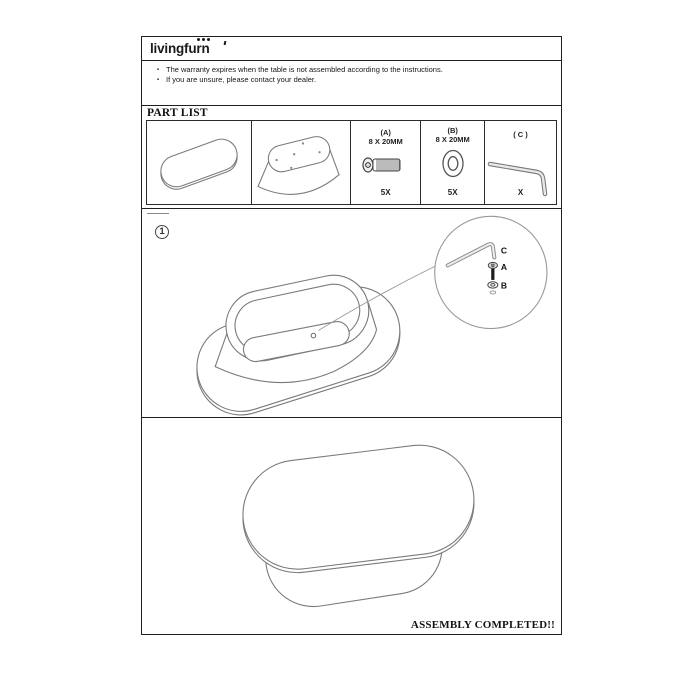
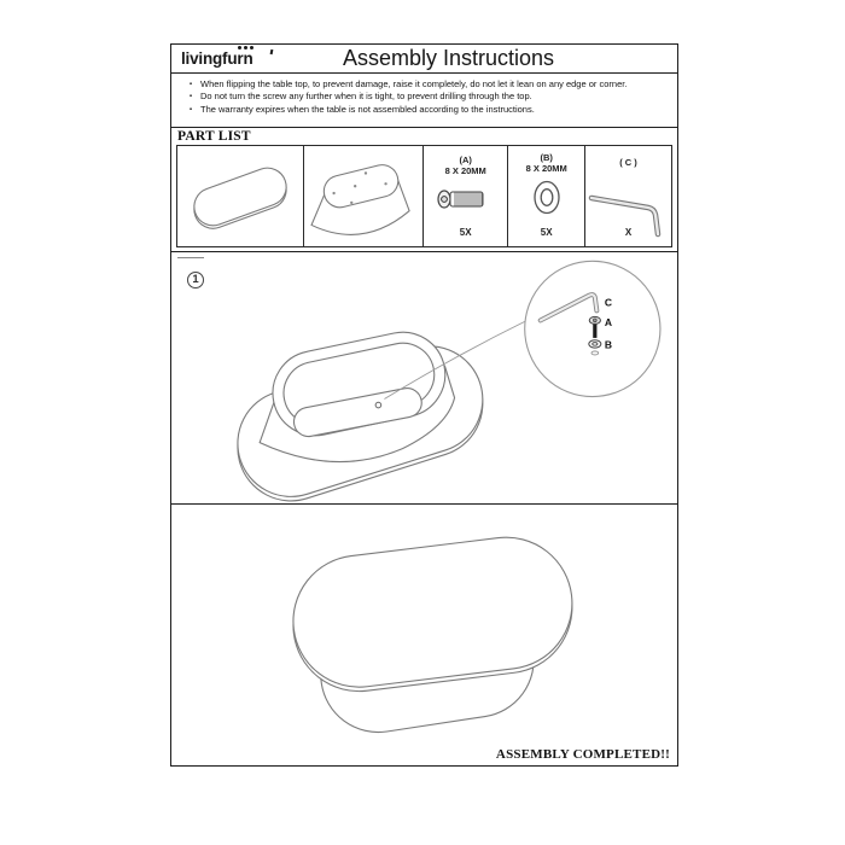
  livingfurn
+ Assembly Instructions
+ When flipping the table top, to prevent damage, raise it completely, do not let it lean on any edge or corner.
+ Do not turn the screw any further when it is tight, to prevent drilling through the top.
  The warranty expires when the table is not assembled according to the instructions.
- If you are unsure, please contact your dealer.
  PART LIST
  (A)
  8 X 20MM
  5X
  (B)
  8 X 20MM
  5X
  ( C )
  X
  1
  C
  A
  B
  ASSEMBLY COMPLETED!!
